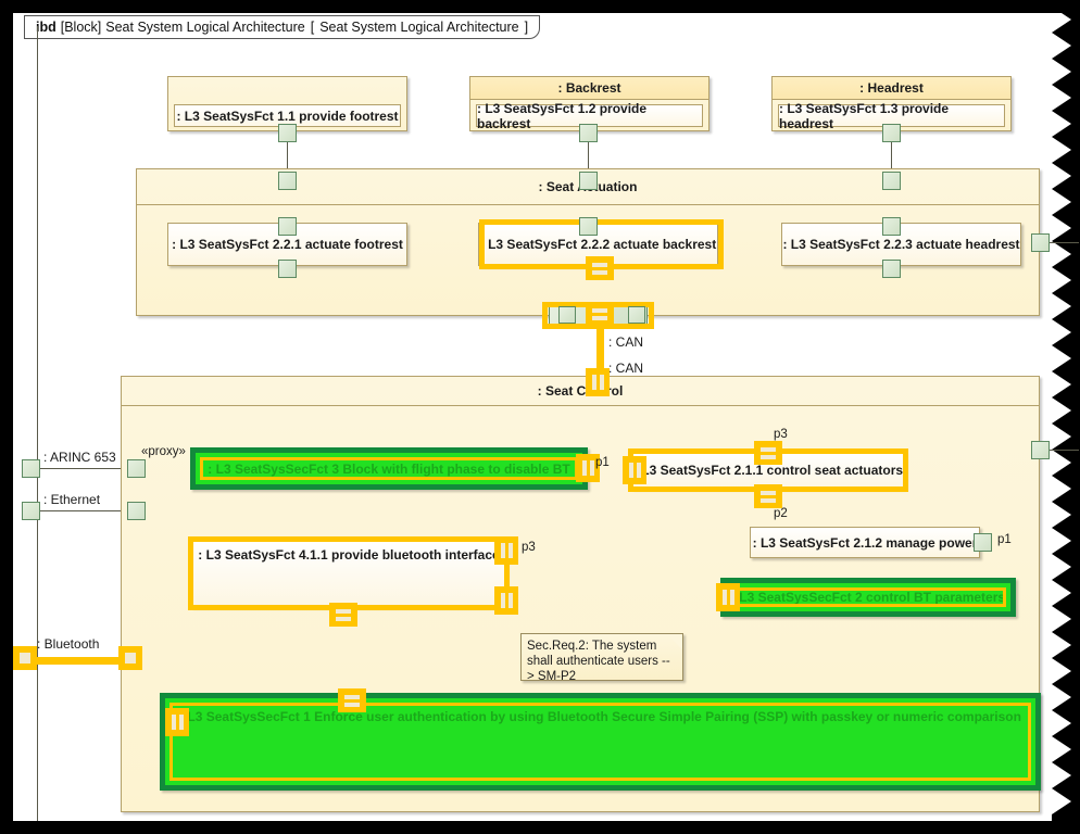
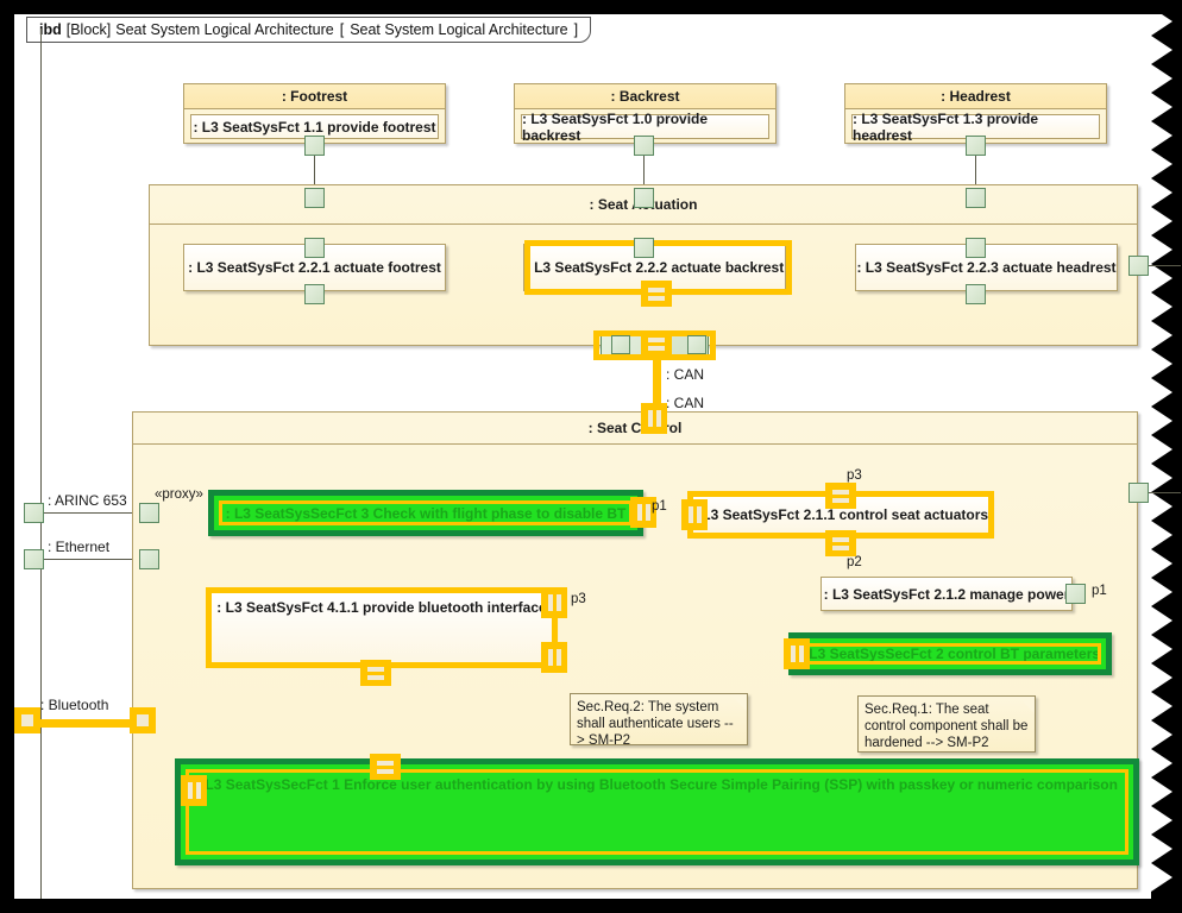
  [Block]
  Seat System Logical Architecture
  [
  Seat System Logical Architecture
  ]
+ : Footrest
  : L3 SeatSysFct 1.1 provide footrest
  : Backrest
- : L3 SeatSysFct 1.2 provide backrest
+ : L3 SeatSysFct 1.0 provide backrest
  : Headrest
  : L3 SeatSysFct 1.3 provide headrest
  : Seatuation
  : L3 SeatSysFct 2.2.1 actuate footrest
  : L3 SeatSysFct 2.2.2 actuate backrest
  : L3 SeatSysFct 2.2.3 actuate headrest
  : CAN
  : CAN
  : ARINC 653
  : Ethernet
  : Bluetooth
  «proxy»
- : L3 SeatSysSecFct 3 Block with flight phase to disable BT
+ : L3 SeatSysSecFct 3 Check with flight phase to disable BT
  p1
  3 SeatSysFct 2.1.1 control seat actuators
  p3
  p2
  : L3 SeatSysFct 2.1.2 manage powe
  p1
  : L3 SeatSysFct 4.1.1 provide bluetooth interfac
  p3
  L3 SeatSysSecFct 2 control BT parameters
  Sec.Req.2: The system shall authenticate users --> SM-P2
+ Sec.Req.1: The seat control component shall be hardened --> SM-P2
  L3 SeatSysSecFct 1 Enforce user authentication by using Bluetooth Secure Simple Pairing (SSP) with passkey or numeric comparison
